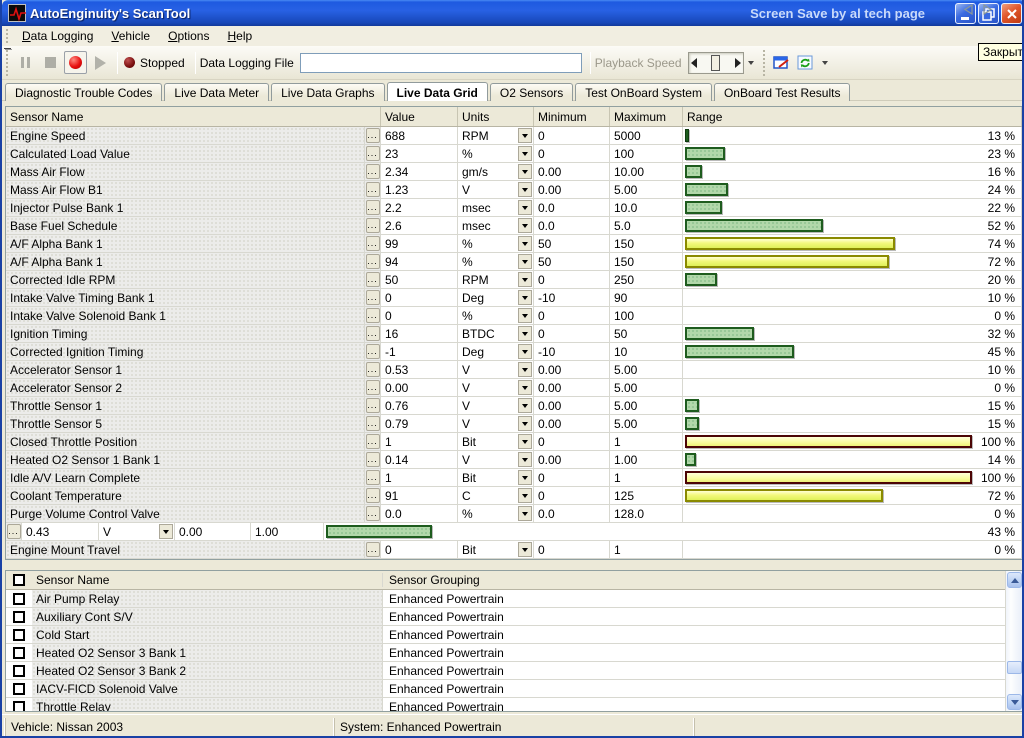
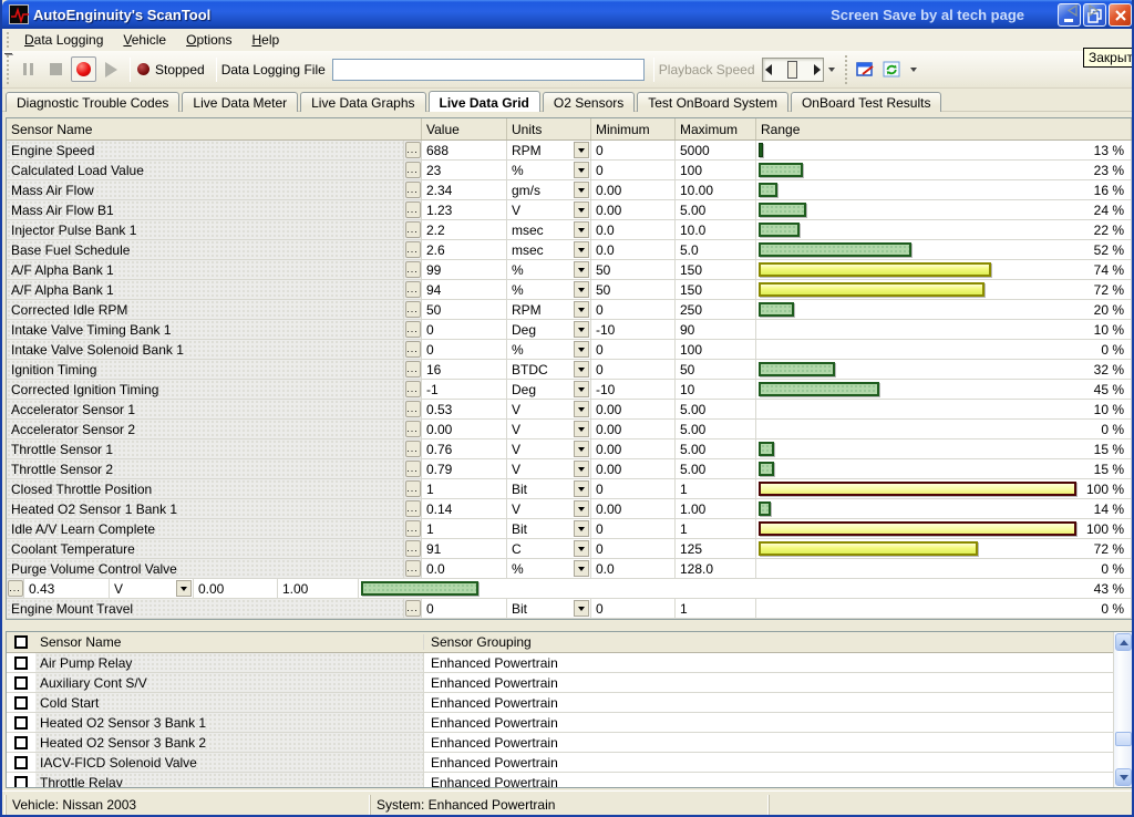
  AutoEnginuity's ScanTool
  Screen Save by al tech page
  Data Logging
  Vehicle
  Options
  Help
  Stopped
  Data Logging File
  Playback Speed
  Закрыт
  Diagnostic Trouble Codes
  Live Data Meter
  Live Data Graphs
  Live Data Grid
  O2 Sensors
  Test OnBoard System
  OnBoard Test Results
  Sensor Name
  Value
  Units
  Minimum
  Maximum
  Range
  Engine Speed
  ...
  688
  RPM
  0
  5000
  13 %
  Calculated Load Value
  ...
  23
  %
  0
  100
  23 %
  Mass Air Flow
  ...
  2.34
  gm/s
  0.00
  10.00
  16 %
  Mass Air Flow B1
  ...
  1.23
  V
  0.00
  5.00
  24 %
  Injector Pulse Bank 1
  ...
  2.2
  msec
  0.0
  10.0
  22 %
  Base Fuel Schedule
  ...
  2.6
  msec
  0.0
  5.0
  52 %
  A/F Alpha Bank 1
  ...
  99
  %
  50
  150
  74 %
  A/F Alpha Bank 1
  ...
  94
  %
  50
  150
  72 %
  Corrected Idle RPM
  ...
  50
  RPM
  0
  250
  20 %
  Intake Valve Timing Bank 1
  ...
  0
  Deg
  -10
  90
  10 %
  Intake Valve Solenoid Bank 1
  ...
  0
  %
  0
  100
  0 %
  Ignition Timing
  ...
  16
  BTDC
  0
  50
  32 %
  Corrected Ignition Timing
  ...
  -1
  Deg
  -10
  10
  45 %
  Accelerator Sensor 1
  ...
  0.53
  V
  0.00
  5.00
  10 %
  Accelerator Sensor 2
  ...
  0.00
  V
  0.00
  5.00
  0 %
  Throttle Sensor 1
  ...
  0.76
  V
  0.00
  5.00
  15 %
- Throttle Sensor 5
+ Throttle Sensor 2
  ...
  0.79
  V
  0.00
  5.00
  15 %
  Closed Throttle Position
  ...
  1
  Bit
  0
  1
  100 %
  Heated O2 Sensor 1 Bank 1
  ...
  0.14
  V
  0.00
  1.00
  14 %
  Idle A/V Learn Complete
  ...
  1
  Bit
  0
  1
  100 %
  Coolant Temperature
  ...
  91
  C
  0
  125
  72 %
  Purge Volume Control Valve
  ...
  0.0
  %
  0.0
  128.0
  0 %
  ...
  0.43
  V
  0.00
  1.00
  43 %
  Engine Mount Travel
  ...
  0
  Bit
  0
  1
  0 %
  Sensor Name
  Sensor Grouping
  Air Pump Relay
  Enhanced Powertrain
  Auxiliary Cont S/V
  Enhanced Powertrain
  Cold Start
  Enhanced Powertrain
  Heated O2 Sensor 3 Bank 1
  Enhanced Powertrain
  Heated O2 Sensor 3 Bank 2
  Enhanced Powertrain
  IACV-FICD Solenoid Valve
  Enhanced Powertrain
  Throttle Relay
  Enhanced Powertrain
  Vehicle: Nissan 2003
  System: Enhanced Powertrain
